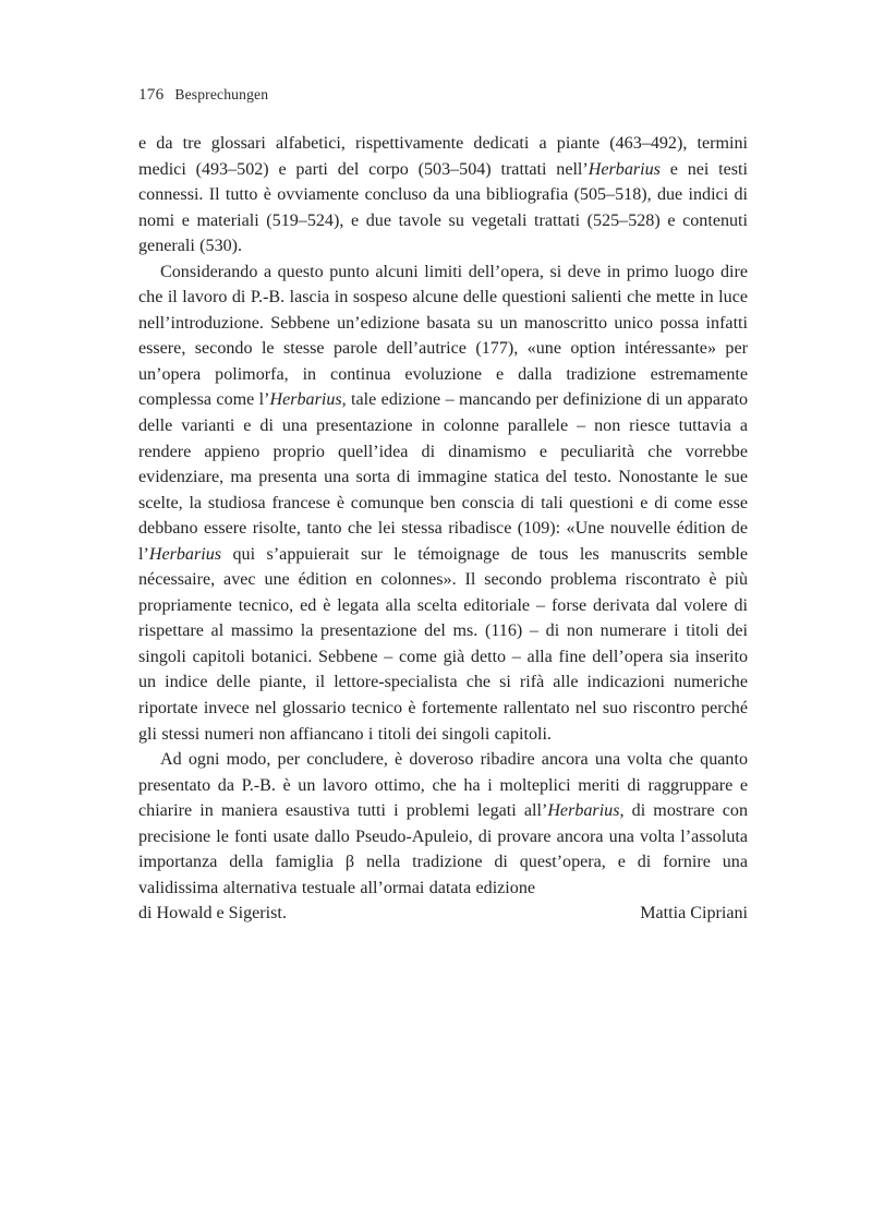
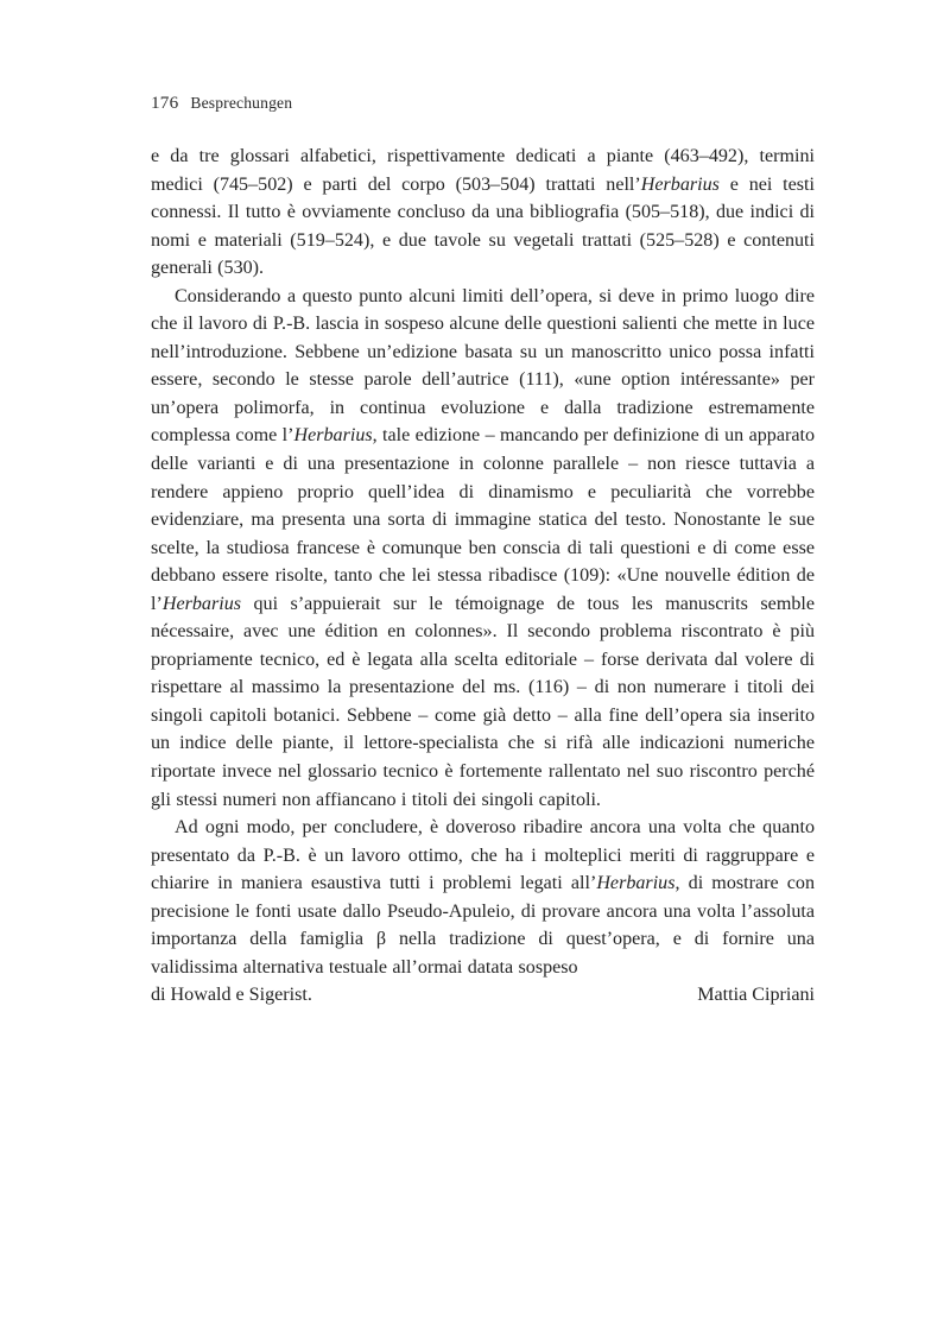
  176 Besprechungen
- e da tre glossari alfabetici, rispettivamente dedicati a piante (463–492), termini medici (493–502) e parti del corpo (503–504) trattati nell’Herbarius e nei testi connessi. Il tutto è ovviamente concluso da una bibliografia (505–518), due indici di nomi e materiali (519–524), e due tavole su vegetali trattati (525–528) e contenuti generali (530).
+ e da tre glossari alfabetici, rispettivamente dedicati a piante (463–492), termini medici (745–502) e parti del corpo (503–504) trattati nell’Herbarius e nei testi connessi. Il tutto è ovviamente concluso da una bibliografia (505–518), due indici di nomi e materiali (519–524), e due tavole su vegetali trattati (525–528) e contenuti generali (530).
- Considerando a questo punto alcuni limiti dell’opera, si deve in primo luogo dire che il lavoro di P.-B. lascia in sospeso alcune delle questioni salienti che mette in luce nell’introduzione. Sebbene un’edizione basata su un manoscritto unico possa infatti essere, secondo le stesse parole dell’autrice (177), «une option intéressante» per un’opera polimorfa, in continua evoluzione e dalla tradizione estremamente complessa come l’Herbarius, tale edizione – mancando per definizione di un apparato delle varianti e di una presentazione in colonne parallele – non riesce tuttavia a rendere appieno proprio quell’idea di dinamismo e peculiarità che vorrebbe evidenziare, ma presenta una sorta di immagine statica del testo. Nonostante le sue scelte, la studiosa francese è comunque ben conscia di tali questioni e di come esse debbano essere risolte, tanto che lei stessa ribadisce (109): «Une nouvelle édition de l’Herbarius qui s’appuierait sur le témoignage de tous les manuscrits semble nécessaire, avec une édition en colonnes». Il secondo problema riscontrato è più propriamente tecnico, ed è legata alla scelta editoriale – forse derivata dal volere di rispettare al massimo la presentazione del ms. (116) – di non numerare i titoli dei singoli capitoli botanici. Sebbene – come già detto – alla fine dell’opera sia inserito un indice delle piante, il lettore-specialista che si rifà alle indicazioni numeriche riportate invece nel glossario tecnico è fortemente rallentato nel suo riscontro perché gli stessi numeri non affiancano i titoli dei singoli capitoli.
+ Considerando a questo punto alcuni limiti dell’opera, si deve in primo luogo dire che il lavoro di P.-B. lascia in sospeso alcune delle questioni salienti che mette in luce nell’introduzione. Sebbene un’edizione basata su un manoscritto unico possa infatti essere, secondo le stesse parole dell’autrice (111), «une option intéressante» per un’opera polimorfa, in continua evoluzione e dalla tradizione estremamente complessa come l’Herbarius, tale edizione – mancando per definizione di un apparato delle varianti e di una presentazione in colonne parallele – non riesce tuttavia a rendere appieno proprio quell’idea di dinamismo e peculiarità che vorrebbe evidenziare, ma presenta una sorta di immagine statica del testo. Nonostante le sue scelte, la studiosa francese è comunque ben conscia di tali questioni e di come esse debbano essere risolte, tanto che lei stessa ribadisce (109): «Une nouvelle édition de l’Herbarius qui s’appuierait sur le témoignage de tous les manuscrits semble nécessaire, avec une édition en colonnes». Il secondo problema riscontrato è più propriamente tecnico, ed è legata alla scelta editoriale – forse derivata dal volere di rispettare al massimo la presentazione del ms. (116) – di non numerare i titoli dei singoli capitoli botanici. Sebbene – come già detto – alla fine dell’opera sia inserito un indice delle piante, il lettore-specialista che si rifà alle indicazioni numeriche riportate invece nel glossario tecnico è fortemente rallentato nel suo riscontro perché gli stessi numeri non affiancano i titoli dei singoli capitoli.
- Ad ogni modo, per concludere, è doveroso ribadire ancora una volta che quanto presentato da P.-B. è un lavoro ottimo, che ha i molteplici meriti di raggruppare e chiarire in maniera esaustiva tutti i problemi legati all’Herbarius, di mostrare con precisione le fonti usate dallo Pseudo-Apuleio, di provare ancora una volta l’assoluta importanza della famiglia β nella tradizione di quest’opera, e di fornire una validissima alternativa testuale all’ormai datata edizione
+ Ad ogni modo, per concludere, è doveroso ribadire ancora una volta che quanto presentato da P.-B. è un lavoro ottimo, che ha i molteplici meriti di raggruppare e chiarire in maniera esaustiva tutti i problemi legati all’Herbarius, di mostrare con precisione le fonti usate dallo Pseudo-Apuleio, di provare ancora una volta l’assoluta importanza della famiglia β nella tradizione di quest’opera, e di fornire una validissima alternativa testuale all’ormai datata sospeso
  di Howald e Sigerist.
  Mattia Cipriani
